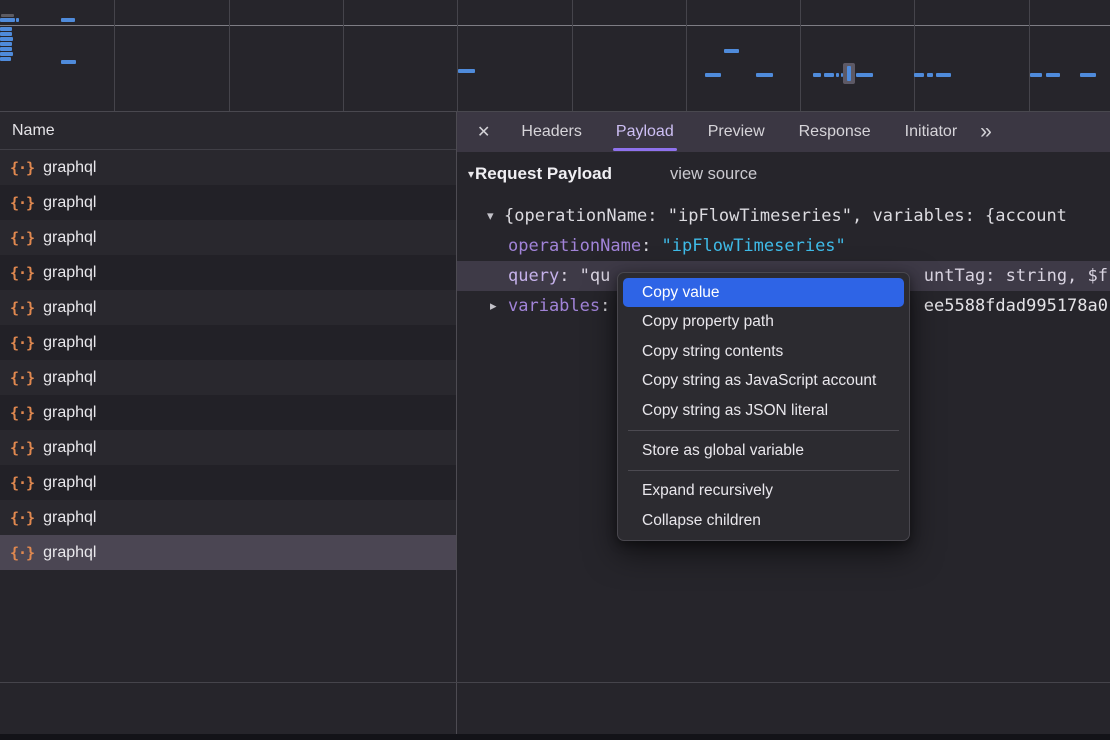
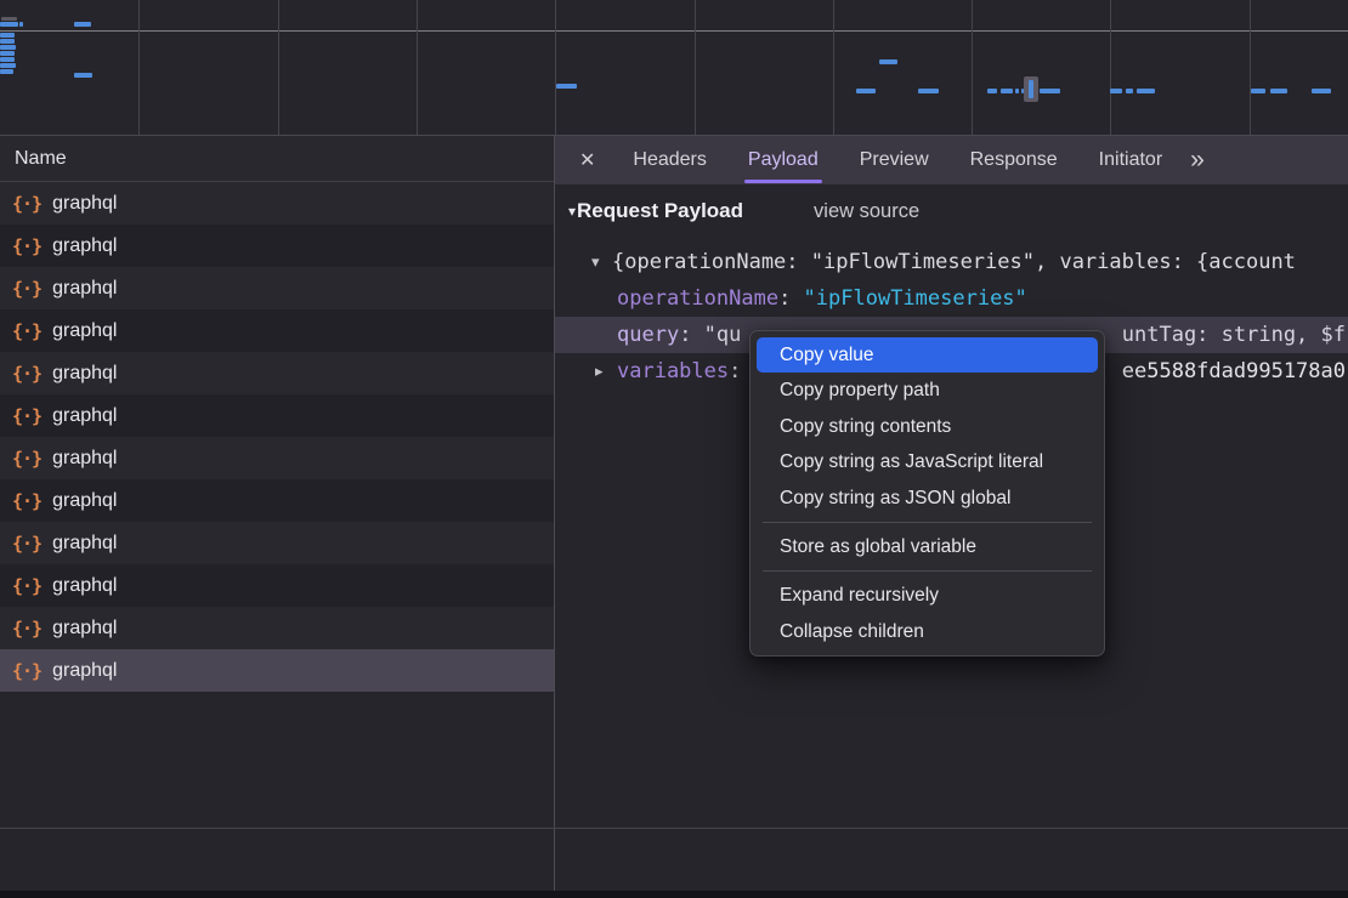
  Name
  {·}
  graphql
  {·}
  graphql
  {·}
  graphql
  {·}
  graphql
  {·}
  graphql
  {·}
  graphql
  {·}
  graphql
  {·}
  graphql
  {·}
  graphql
  {·}
  graphql
  {·}
  graphql
  {·}
  graphql
  ✕
  Headers
  Payload
  Preview
  Response
  Initiator
  »
  ▾
  Request Payload
  view source
  ▾
  {operationName: "ipFlowTimeseries", variables: {account
  operationName: "ipFlowTimeseries"
  query: "qu
  untTag: string, $f
  ▸
  variables:
  ee5588fdad995178a0
  Copy value
  Copy property path
  Copy string contents
- Copy string as JavaScript account
+ Copy string as JavaScript literal
- Copy string as JSON literal
+ Copy string as JSON global
  Store as global variable
  Expand recursively
  Collapse children
